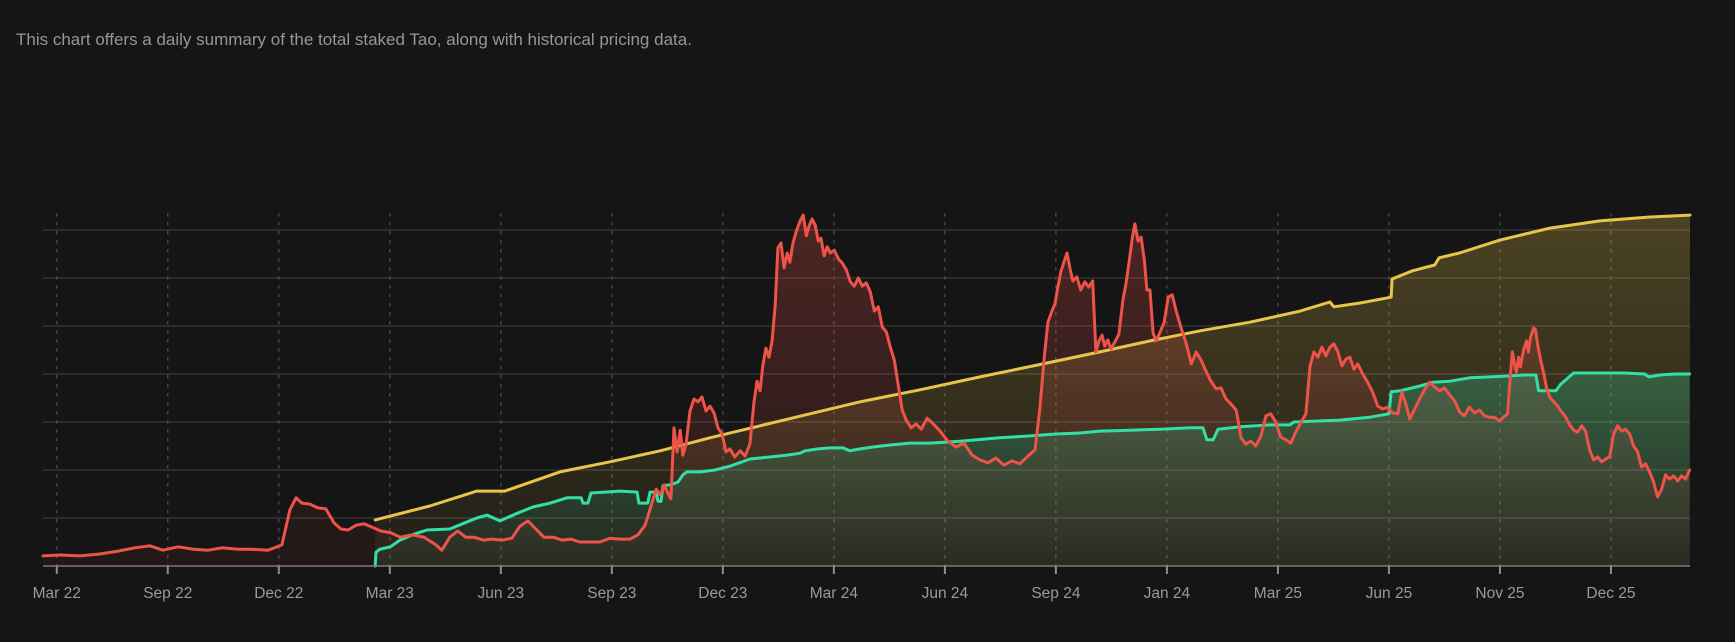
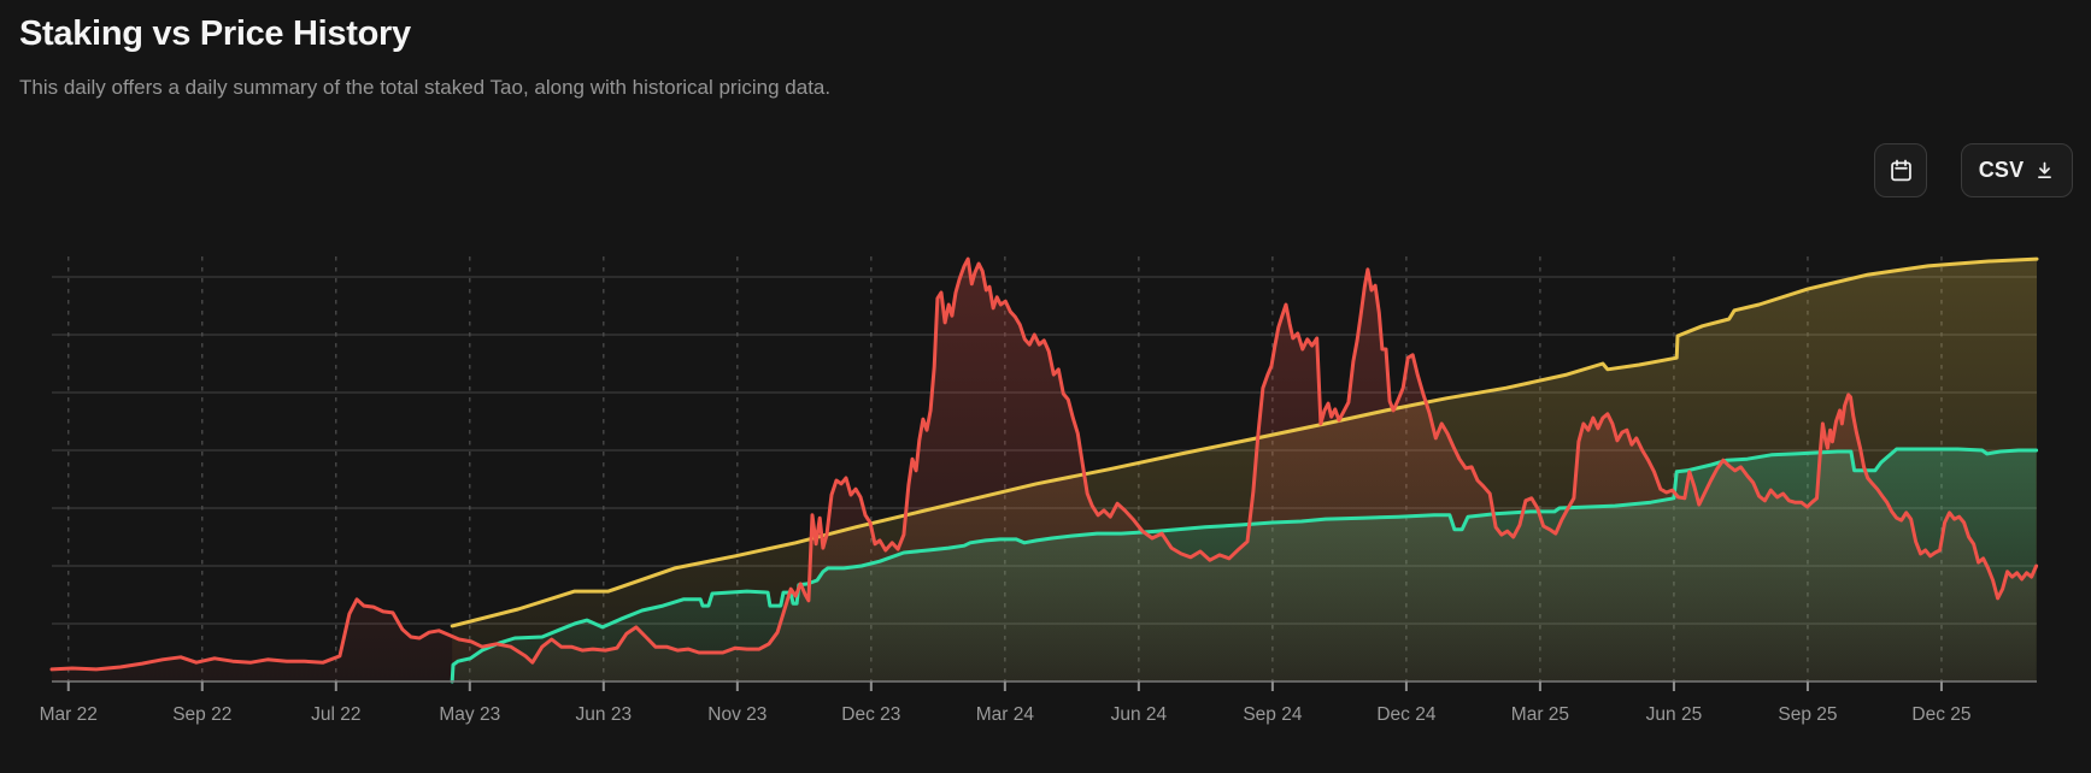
  Mar 22
  Sep 22
- Dec 22
+ Jul 22
- Mar 23
+ May 23
  Jun 23
- Sep 23
+ Nov 23
  Dec 23
  Mar 24
  Jun 24
  Sep 24
- Jan 24
+ Dec 24
  Mar 25
  Jun 25
- Nov 25
+ Sep 25
  Dec 25
+ Staking vs Price History
- This chart offers a daily summary of the total staked Tao, along with historical pricing data.
+ This daily offers a daily summary of the total staked Tao, along with historical pricing data.
+ CSV
